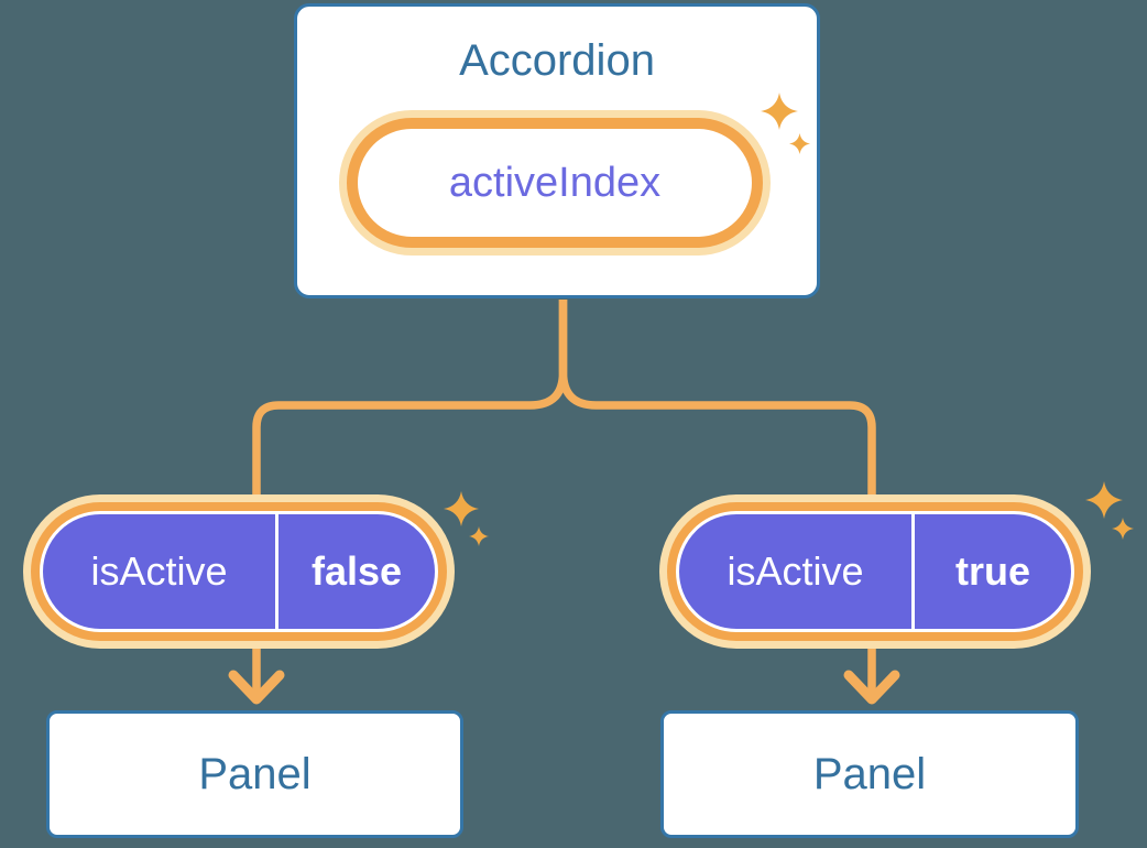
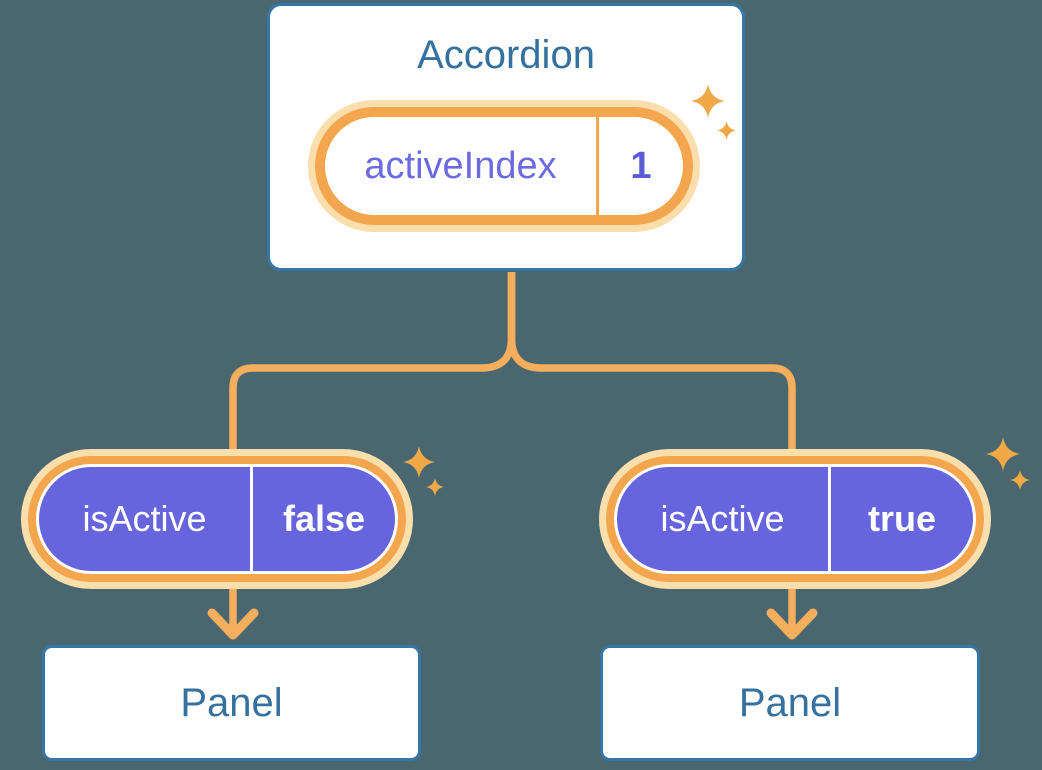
  Accordion
  activeIndex
+ 1
  isActive
  false
  isActive
  true
  Panel
  Panel
